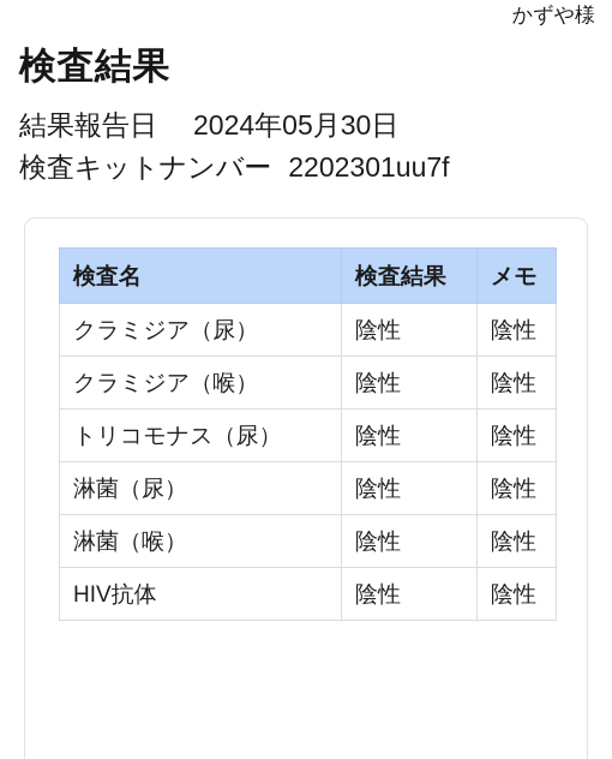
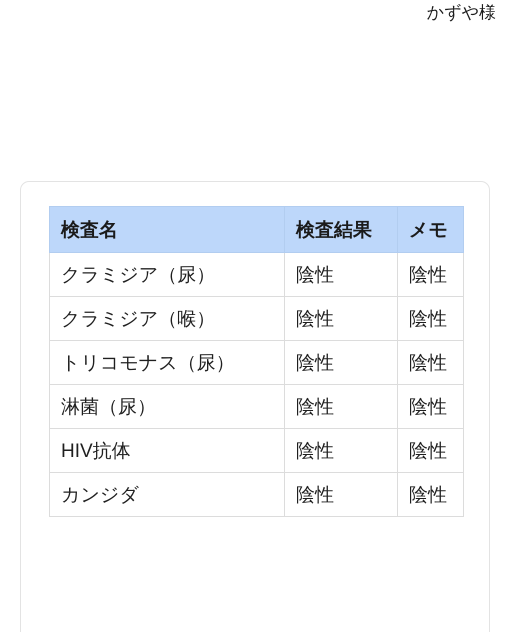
  かずや様
- 検査結果
- 結果報告日
- 2024年05月30日
- 検査キットナンバー
- 2202301uu7f
  検査名	検査結果	メモ
  クラミジア（尿）	陰性	陰性
  クラミジア（喉）	陰性	陰性
  トリコモナス（尿）	陰性	陰性
  淋菌（尿）	陰性	陰性
- 淋菌（喉）	陰性	陰性
  HIV抗体	陰性	陰性
+ カンジダ	陰性	陰性
